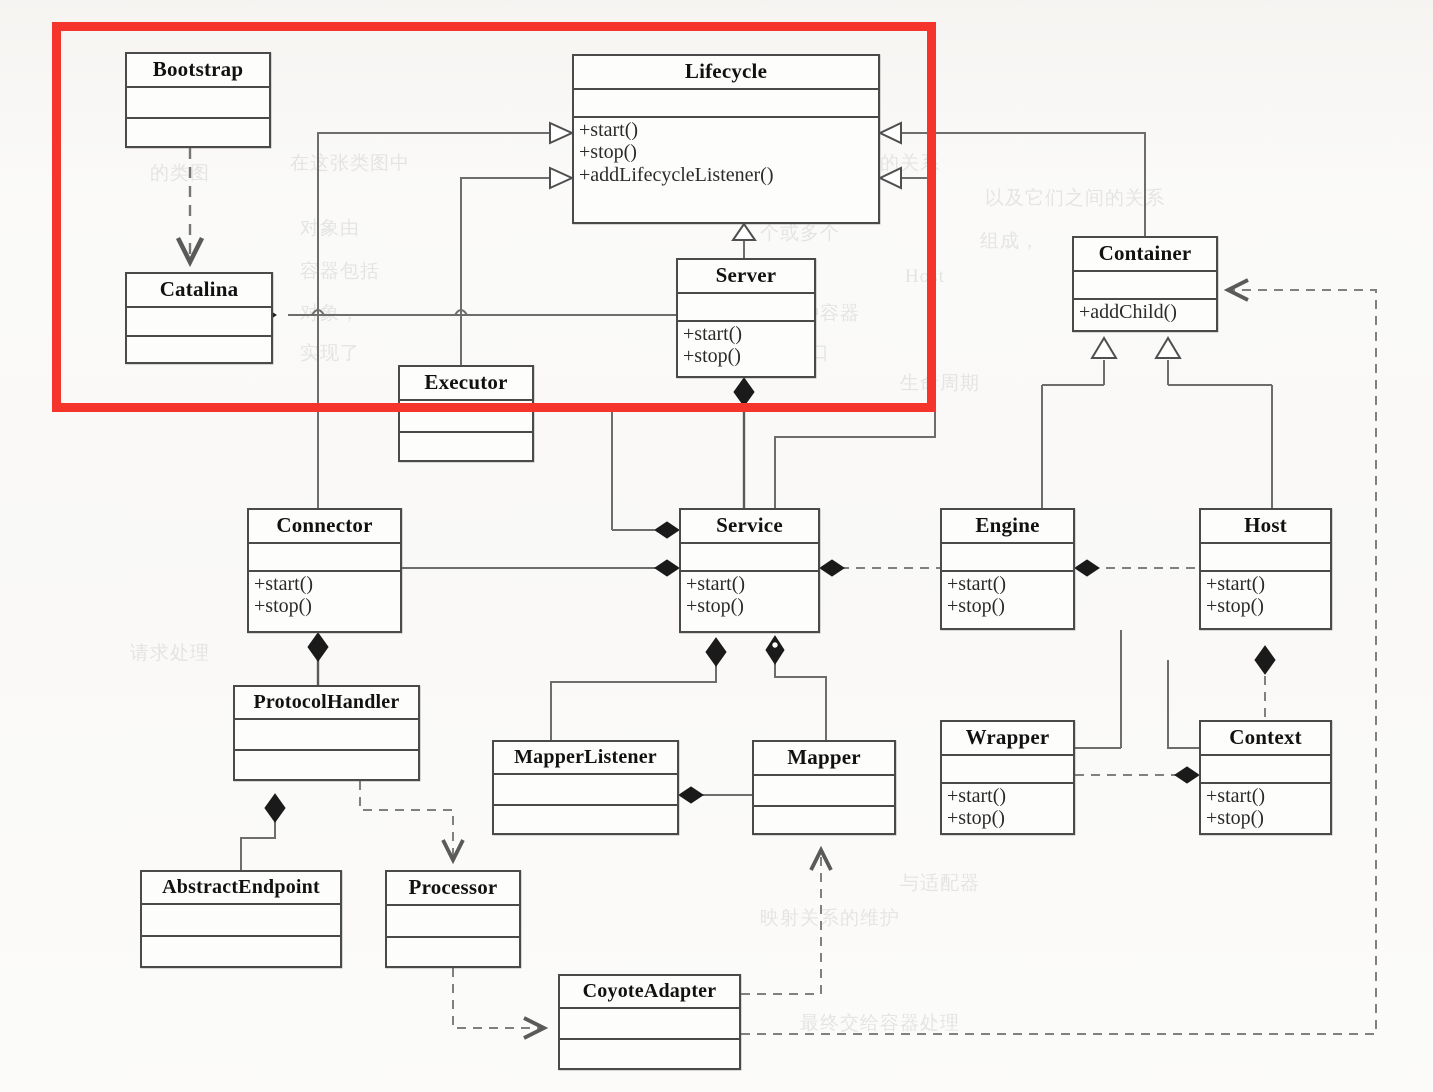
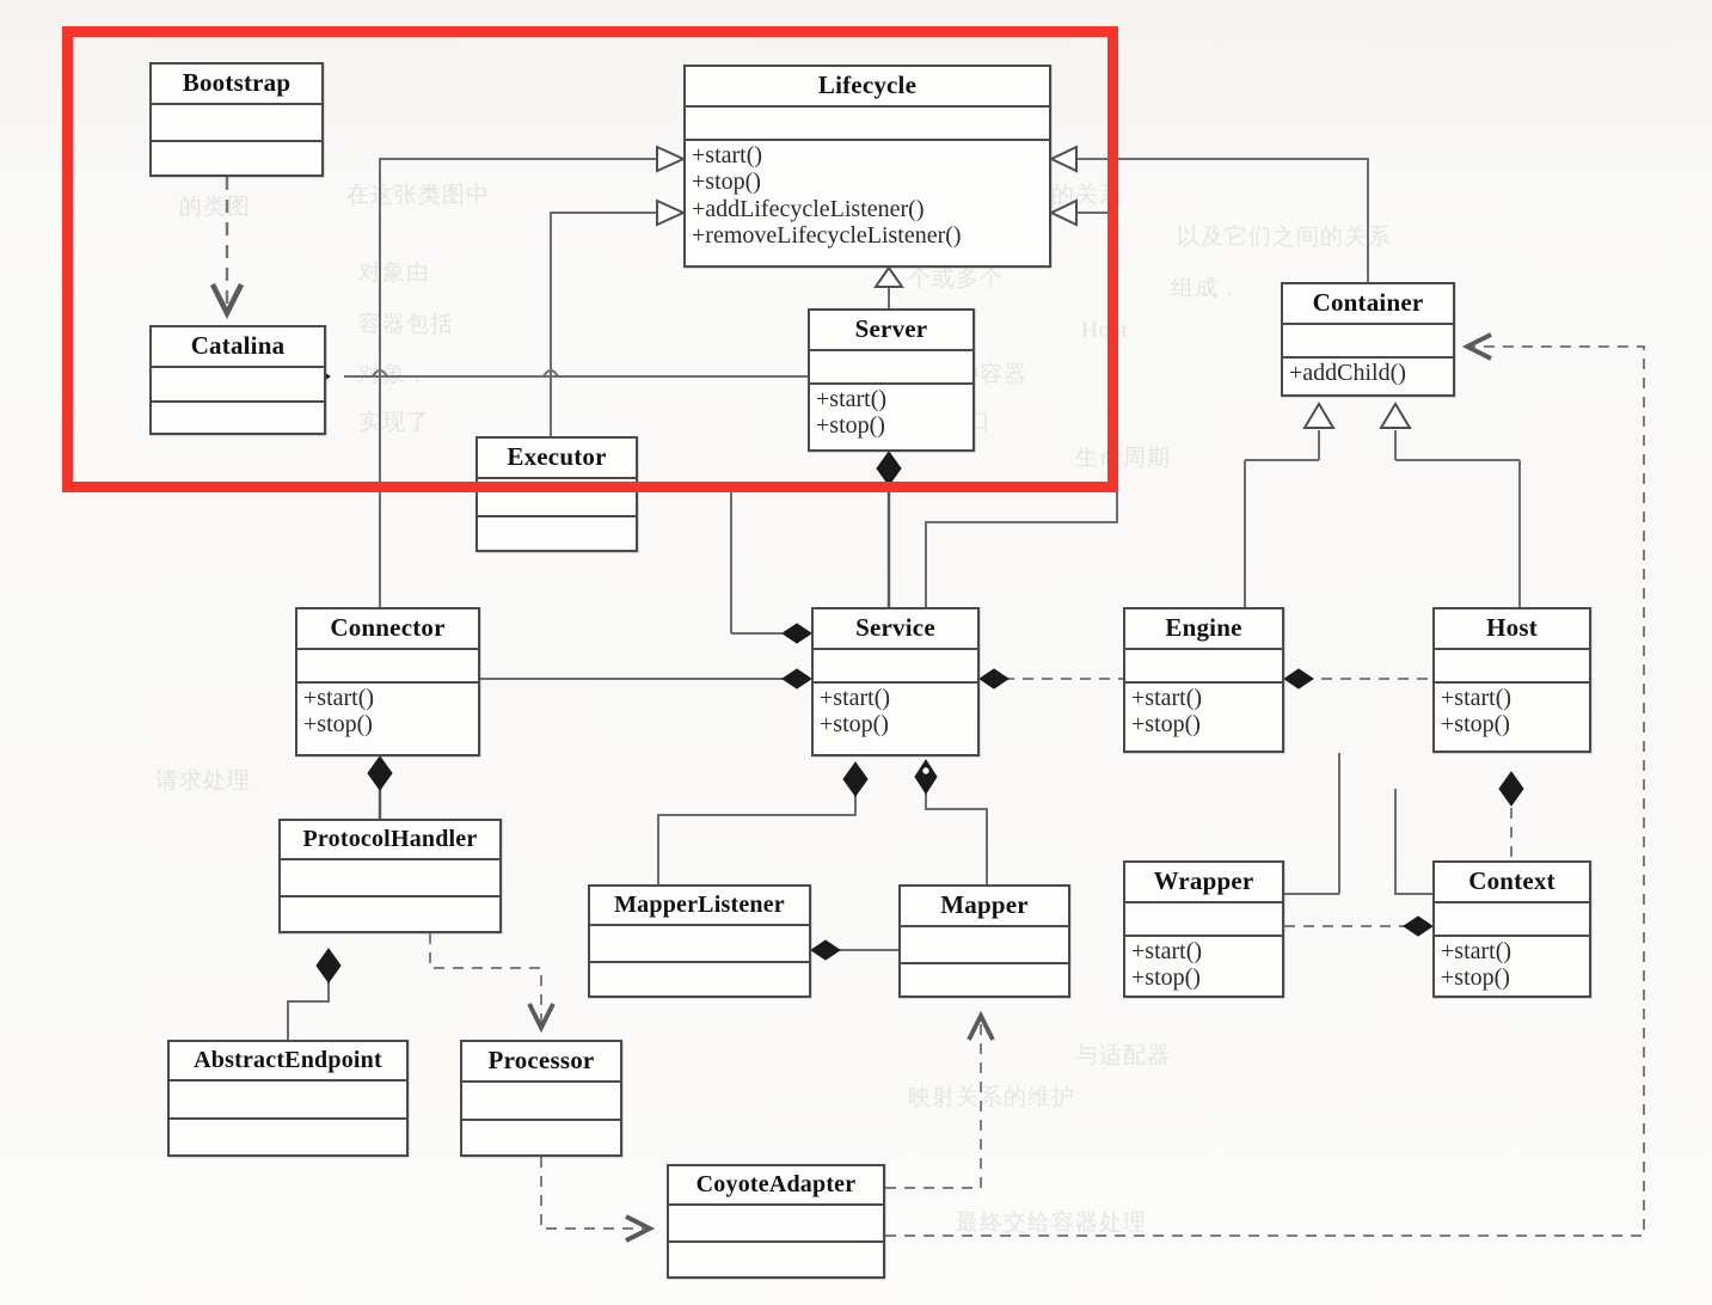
  的类图
  在这张类图中
  以及它们之间的关系
  对象由
  个或多个
  组成，
  容器包括
  Hot
  对象，
  实现了
  生命周期
  映射关系的维护
  最终交给容器处理
  Bootstrap
  Catalina
  Lifecycle
  +start()
  +stop()
  +addLifecycleListener()
+ +removeLifecycleListener()
  Server
  +start()
  +stop()
  Executor
  Container
  +addChild()
  Connector
  +start()
  +stop()
  Service
  +start()
  +stop()
  Engine
  +start()
  +stop()
  Host
  +start()
  +stop()
  ProtocolHandler
  MapperListener
  Mapper
  Wrapper
  +start()
  +stop()
  Context
  +start()
  +stop()
  AbstractEndpoint
  Processor
  CoyoteAdapter
